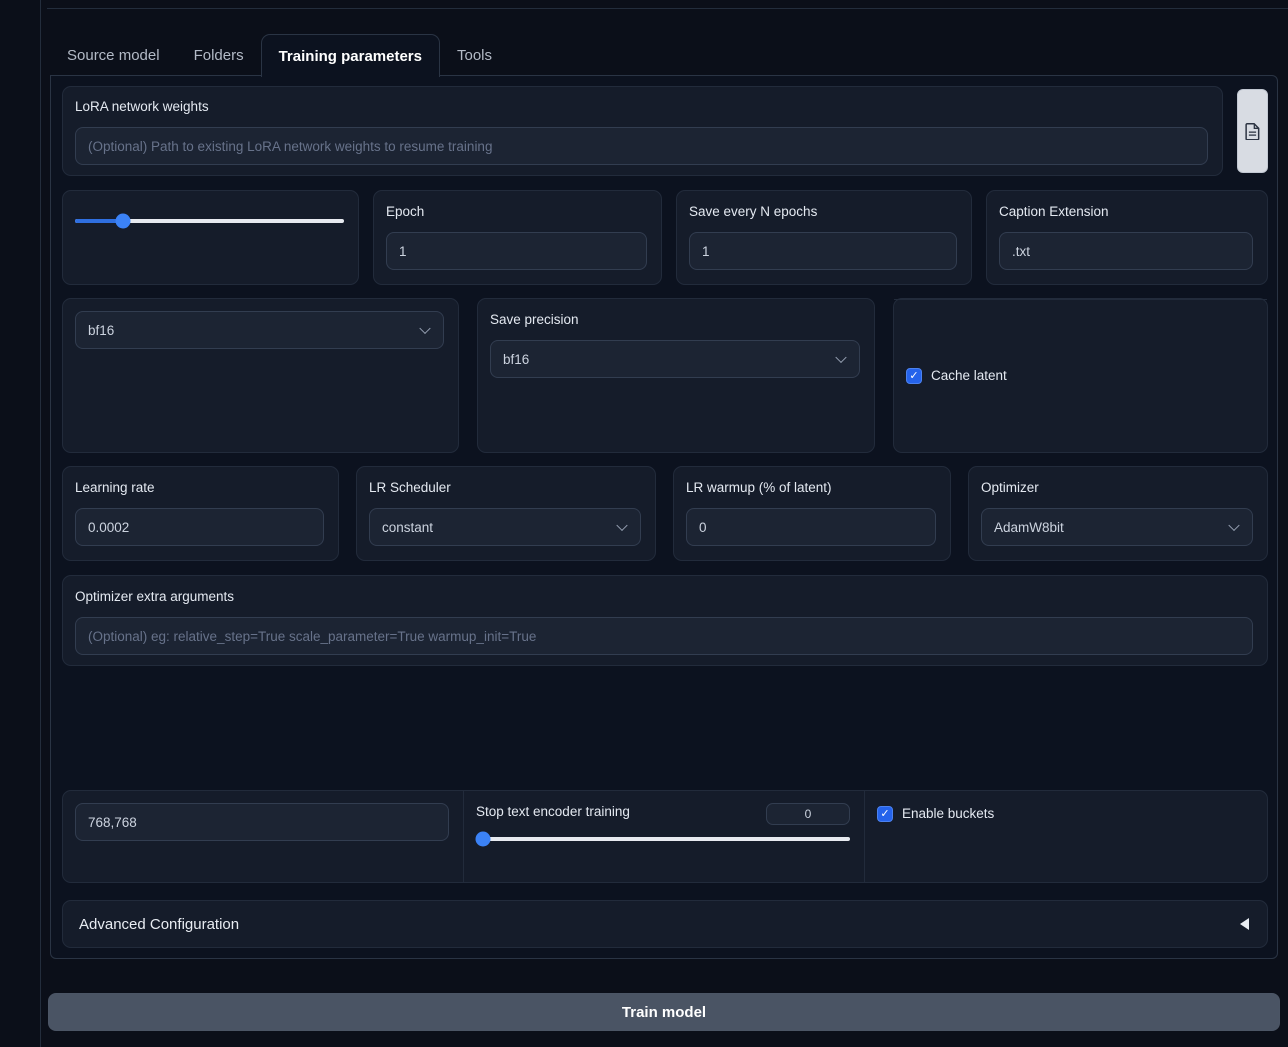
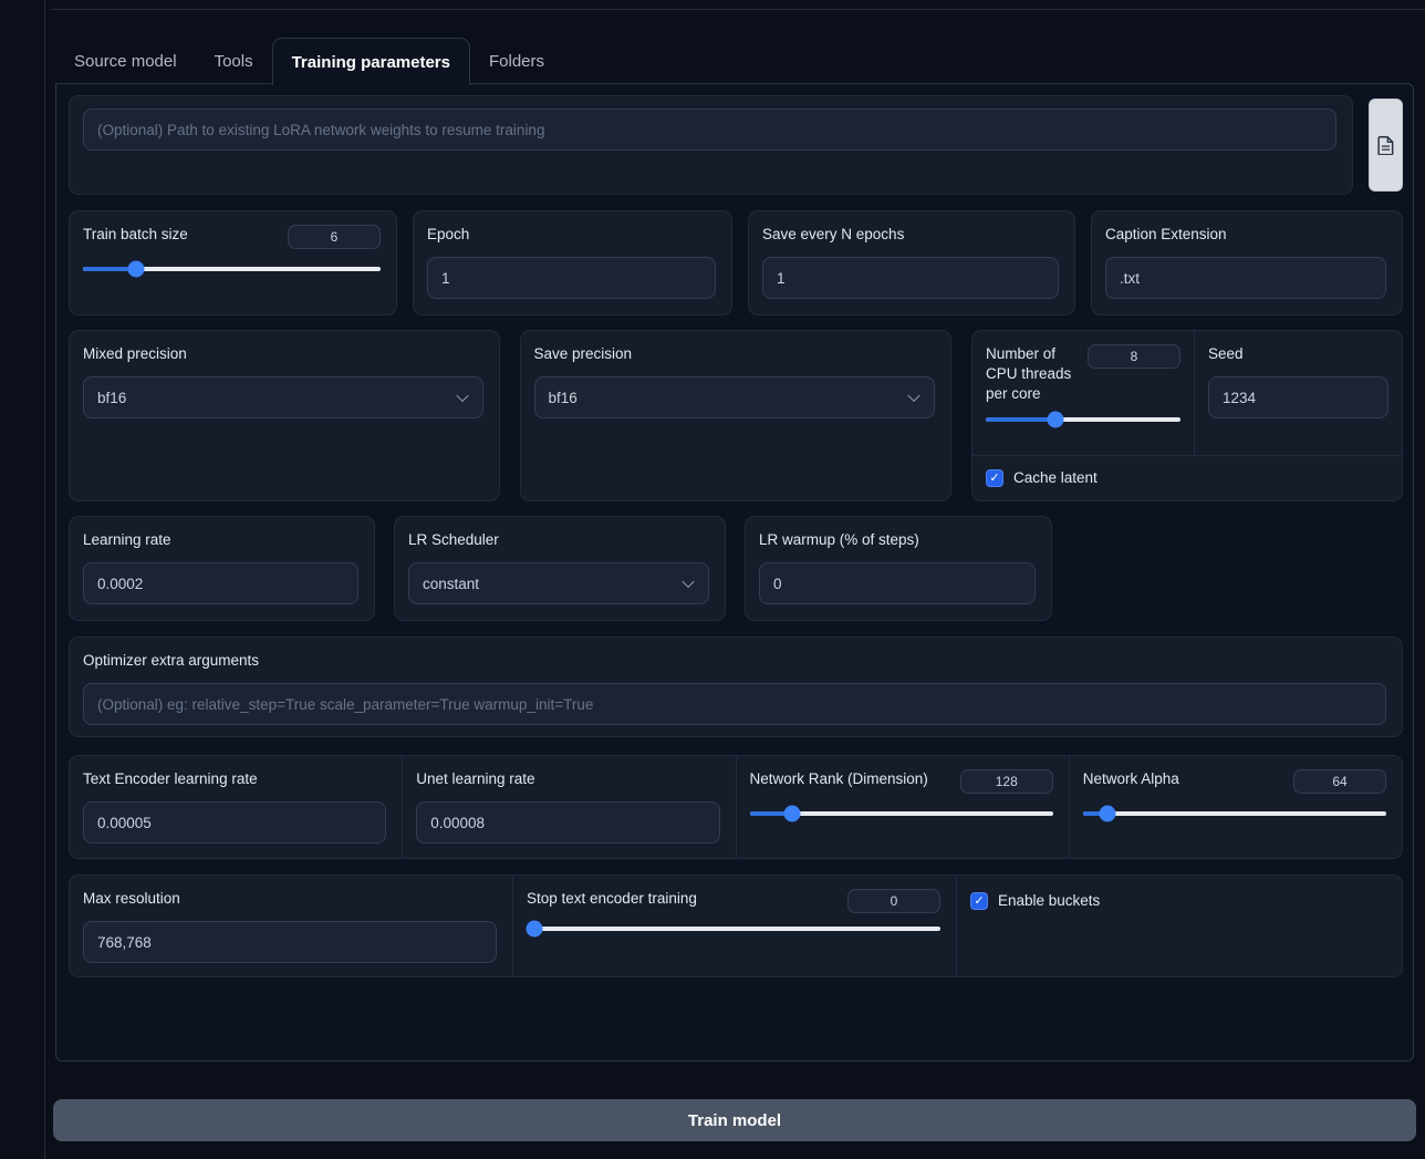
  Source model
- Folders
+ Tools
  Training parameters
- Tools
+ Folders
- LoRA network weights
  (Optional) Path to existing LoRA network weights to resume training
+ Train batch size
+ 6
  Epoch
  1
  Save every N epochs
  1
  Caption Extension
  .txt
+ Mixed precision
  bf16
  Save precision
  bf16
+ Number of CPU threads per core
+ 8
+ Seed
+ 1234
  ✓
  Cache latent
  Learning rate
  0.0002
  LR Scheduler
  constant
- LR warmup (% of latent)
+ LR warmup (% of steps)
  0
- Optimizer
- AdamW8bit
  Optimizer extra arguments
  (Optional) eg: relative_step=True scale_parameter=True warmup_init=True
+ Text Encoder learning rate
+ 0.00005
+ Unet learning rate
+ 0.00008
+ Network Rank (Dimension)
+ 128
+ Network Alpha
+ 64
+ Max resolution
  768,768
  Stop text encoder training
  0
  ✓
  Enable buckets
- Advanced Configuration
  Train model
